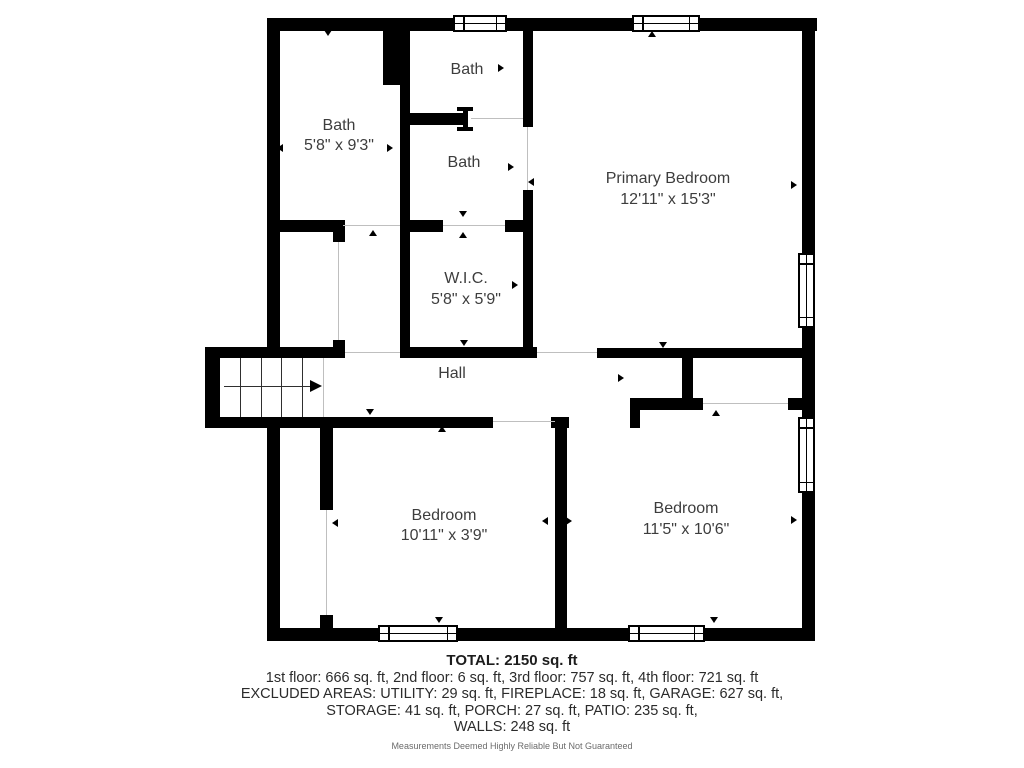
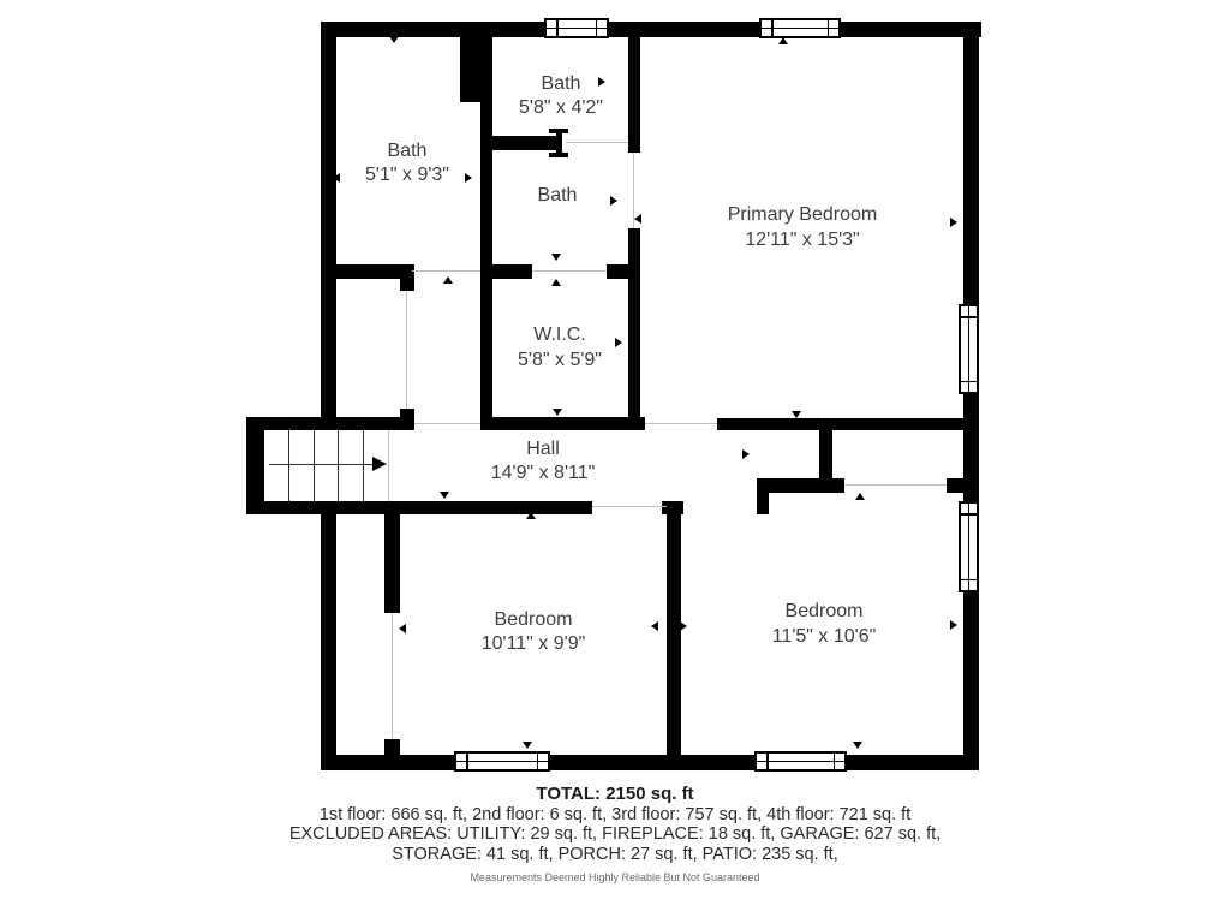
  Bath
- 5'8" x 9'3"
+ 5'1" x 9'3"
  Bath
+ 5'8" x 4'2"
  Bath
  Primary Bedroom
  12'11" x 15'3"
  W.I.C.
  5'8" x 5'9"
  Hall
+ 14'9" x 8'11"
  Bedroom
- 10'11" x 3'9"
+ 10'11" x 9'9"
  Bedroom
  11'5" x 10'6"
  TOTAL: 2150 sq. ft
  1st floor: 666 sq. ft, 2nd floor: 6 sq. ft, 3rd floor: 757 sq. ft, 4th floor: 721 sq. ft
  EXCLUDED AREAS: UTILITY: 29 sq. ft, FIREPLACE: 18 sq. ft, GARAGE: 627 sq. ft,
  STORAGE: 41 sq. ft, PORCH: 27 sq. ft, PATIO: 235 sq. ft,
- WALLS: 248 sq. ft
  Measurements Deemed Highly Reliable But Not Guaranteed
